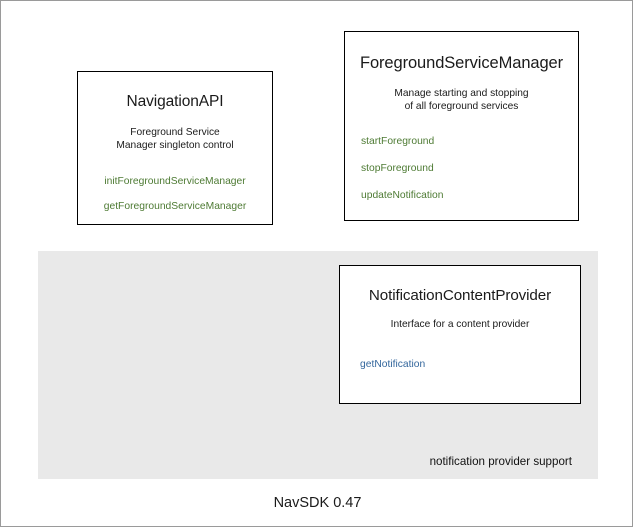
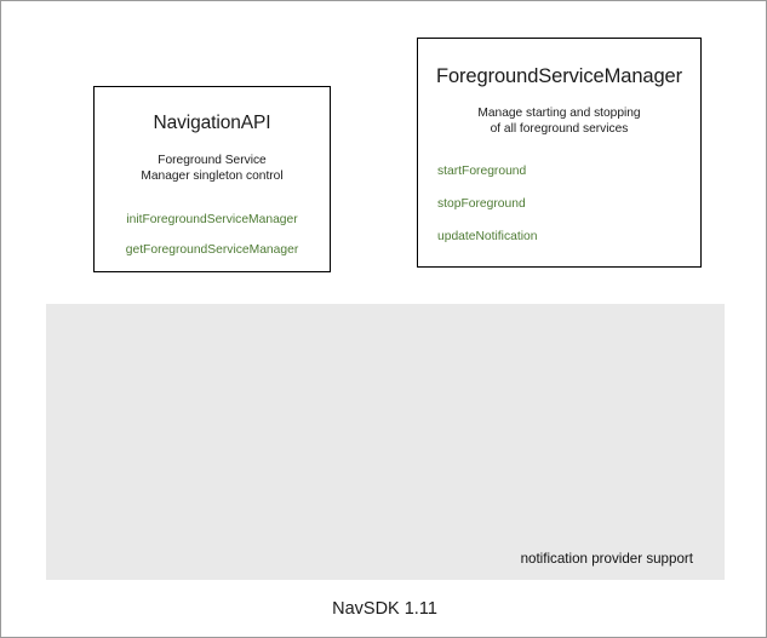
  notification provider support
  NavigationAPI
  Foreground Service
  Manager singleton control
  initForegroundServiceManager
  getForegroundServiceManager
  ForegroundServiceManager
  Manage starting and stopping
  of all foreground services
  startForeground
  stopForeground
  updateNotification
- NotificationContentProvider
- Interface for a content provider
- getNotification
- NavSDK 0.47
+ NavSDK 1.11
